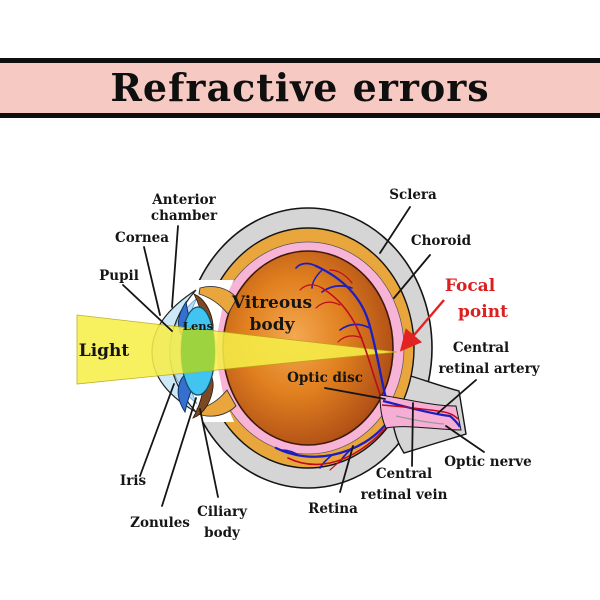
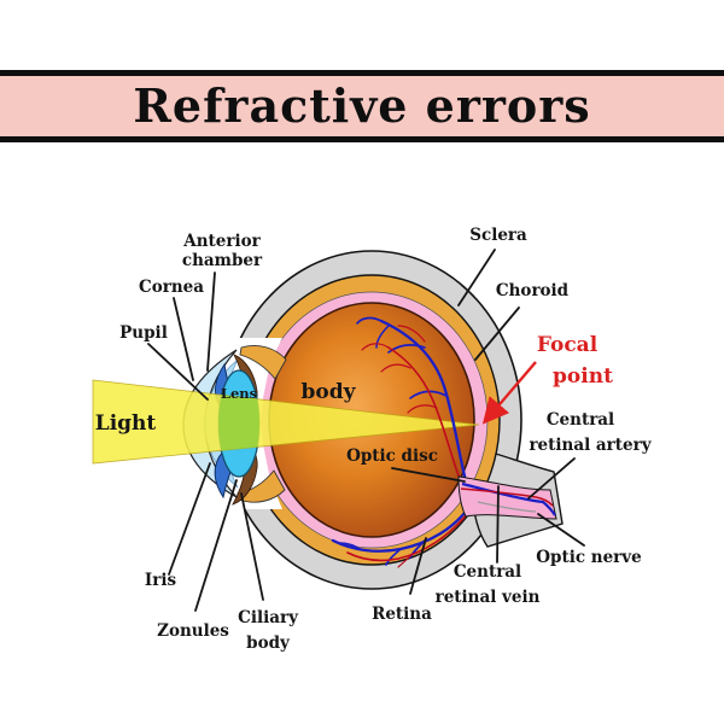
  Anterior
  chamber
  Cornea
  Pupil
  Light
  Lens
- Vitreous
  body
  Optic disc
  Sclera
  Choroid
  Focal
  point
  Central
  retinal artery
  Optic nerve
  Central
  retinal vein
  Retina
  Iris
  Zonules
  Ciliary
  body
  Refractive errors
